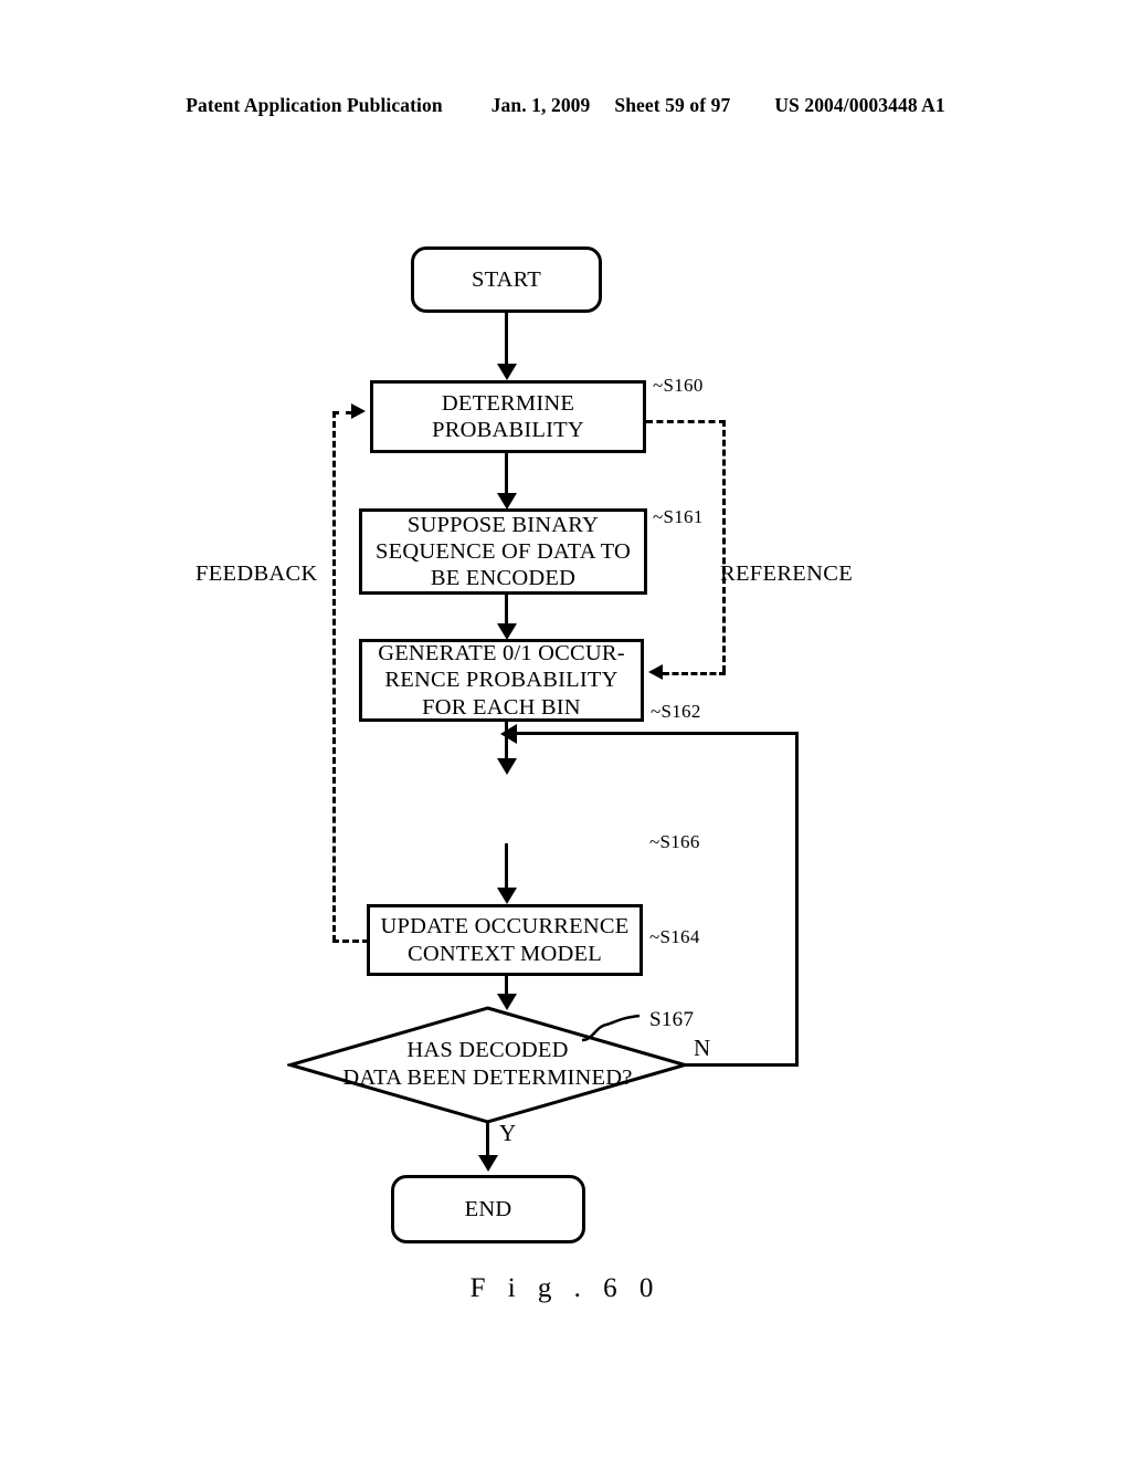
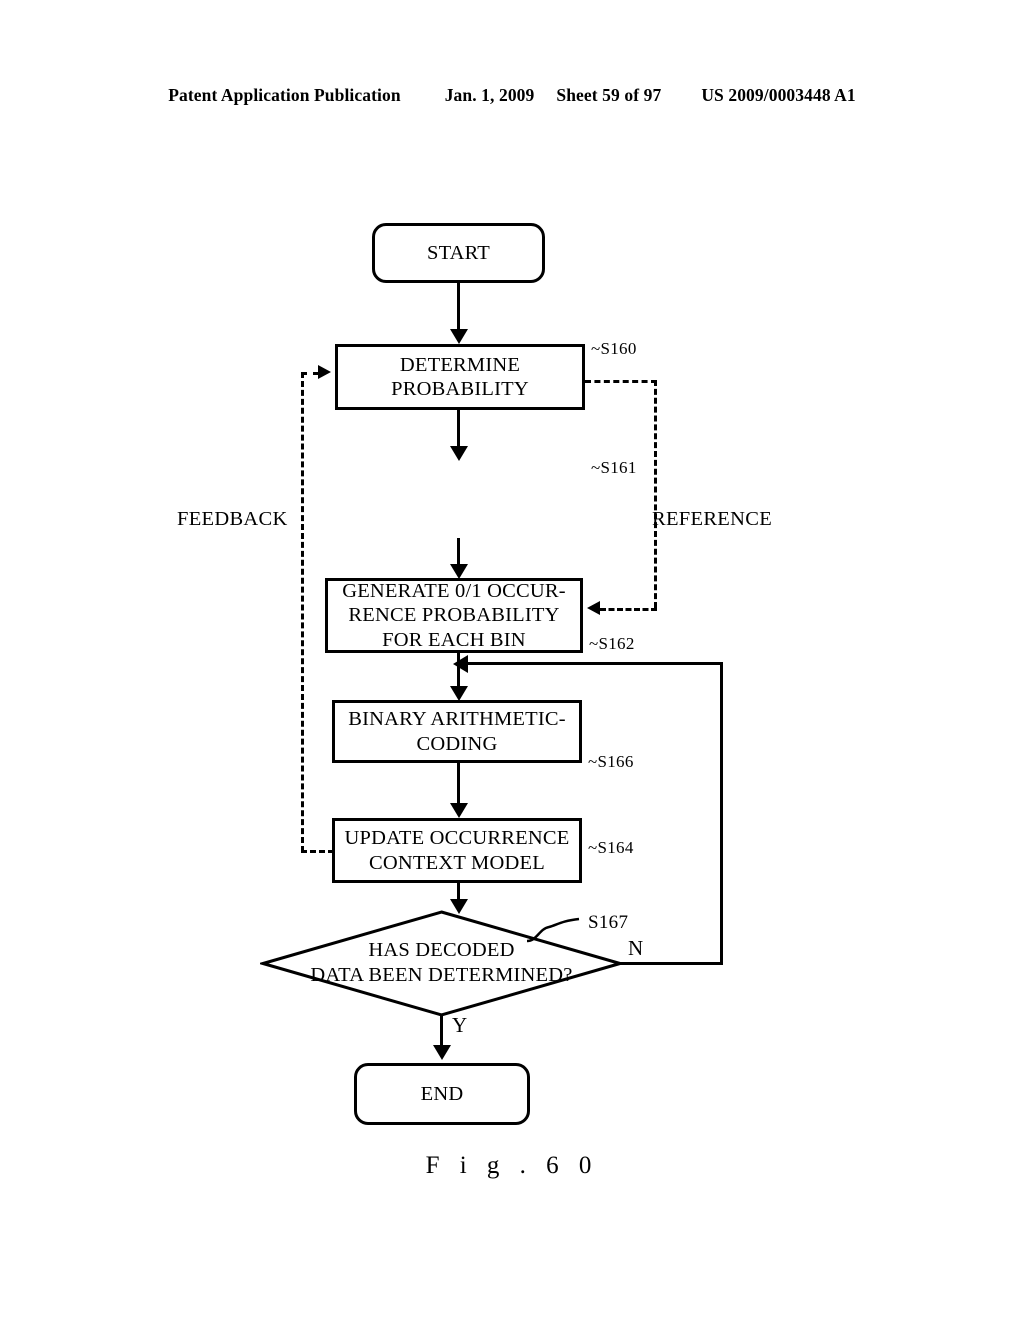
- Patent Application Publication Jan. 1, 2009 Sheet 59 of 97 US 2004/0003448 A1
+ Patent Application Publication Jan. 1, 2009 Sheet 59 of 97 US 2009/0003448 A1
  START
  DETERMINE
  PROBABILITY
  ~S160
- SUPPOSE BINARY
- SEQUENCE OF DATA TO
- BE ENCODED
  ~S161
  GENERATE 0/1 OCCUR-
  RENCE PROBABILITY
  FOR EACH BIN
  ~S162
+ BINARY ARITHMETIC-
+ CODING
  ~S166
  UPDATE OCCURRENCE
  CONTEXT MODEL
  ~S164
  HAS DECODED
  DATA BEEN DETERMINED?
  S167
  Y
  N
  END
  FEEDBACK
  REFERENCE
  F i g . 6 0
